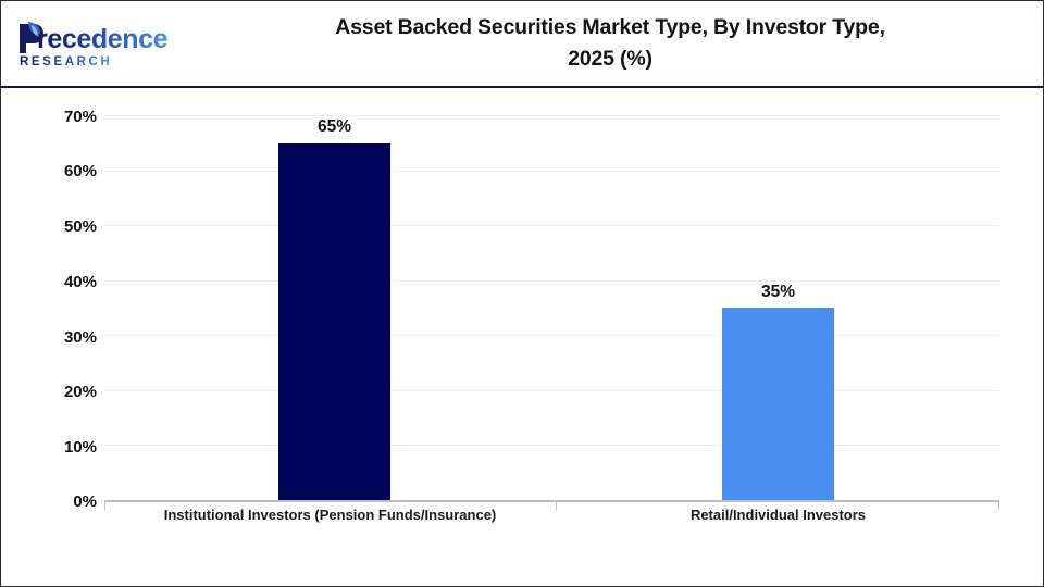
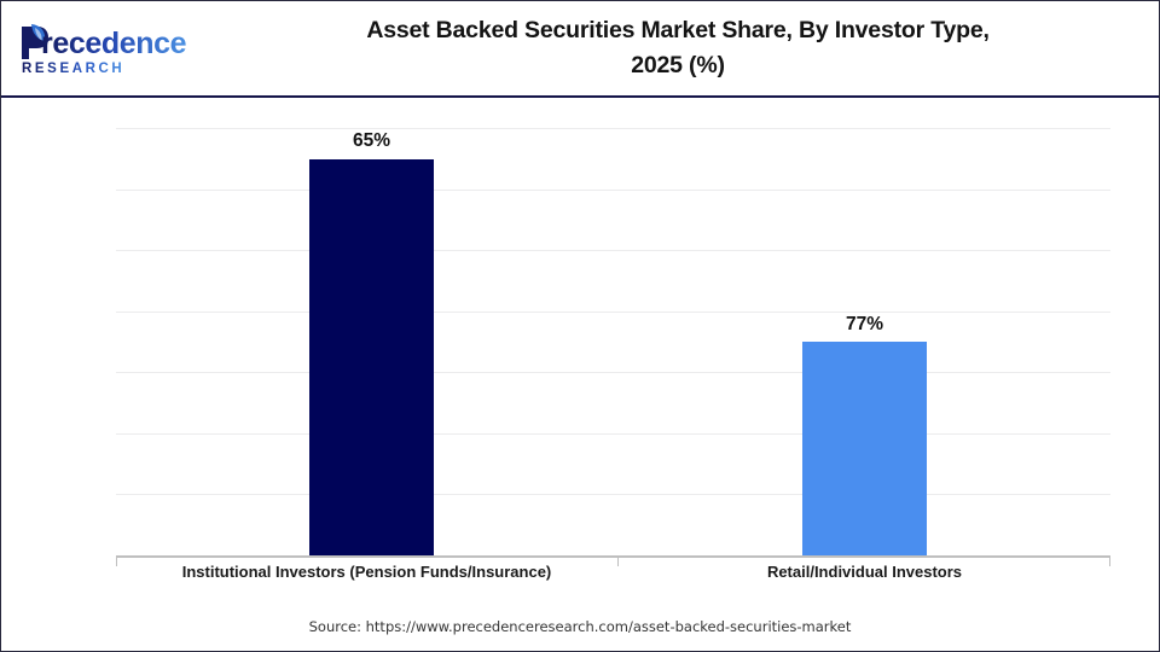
  recedence
  RESEARCH
- Asset Backed Securities Market Type, By Investor Type,
+ Asset Backed Securities Market Share, By Investor Type,
  2025 (%)
- 70%
- 60%
- 50%
- 40%
- 30%
- 20%
- 10%
- 0%
  65%
- 35%
+ 77%
  Institutional Investors (Pension Funds/Insurance)
  Retail/Individual Investors
+ Source: https://www.precedenceresearch.com/asset-backed-securities-market
